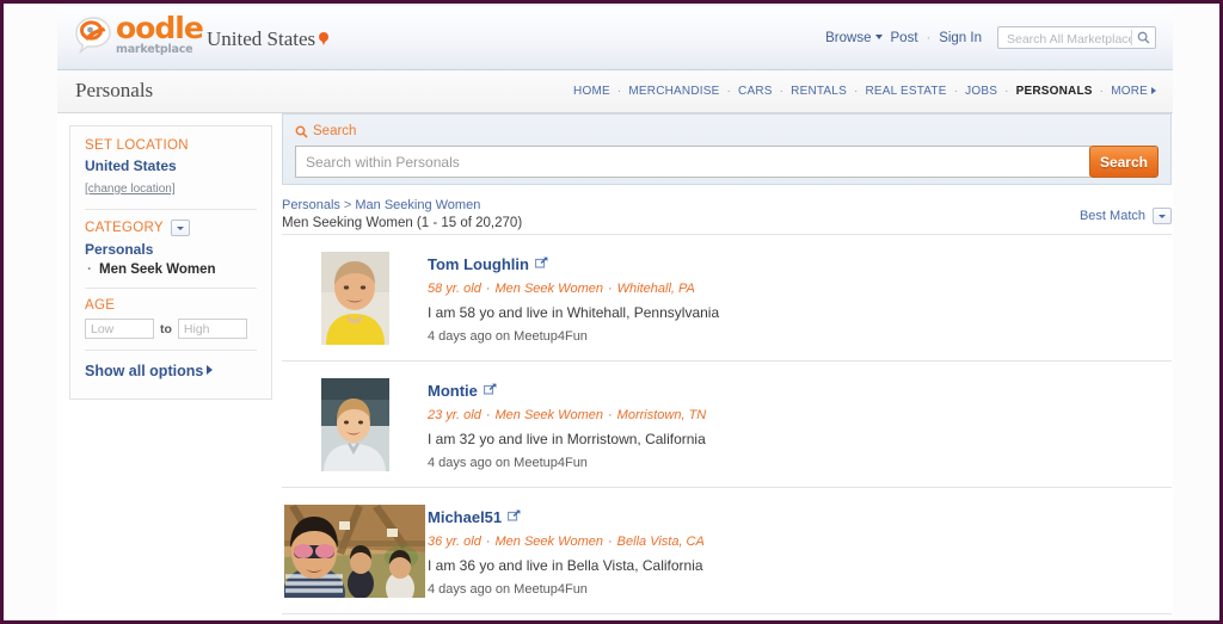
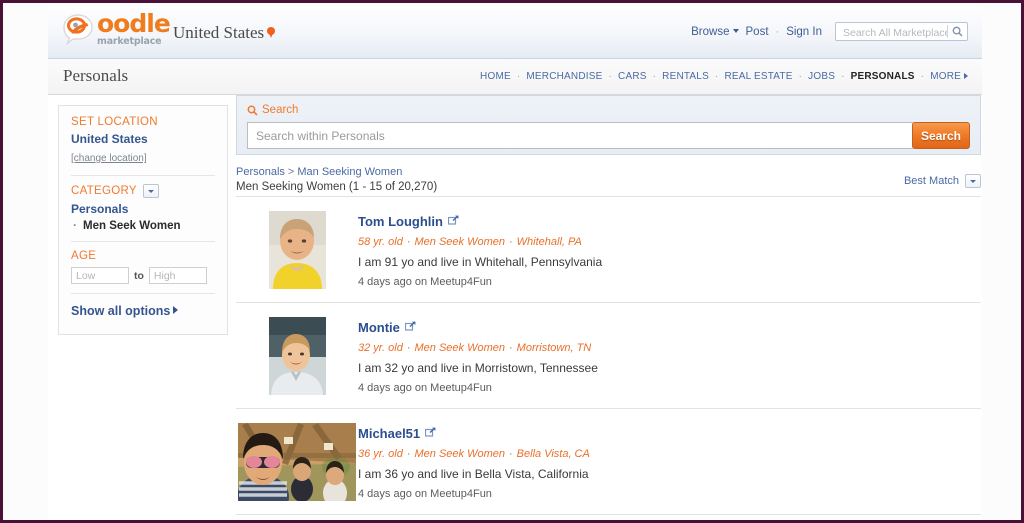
  oodle
  marketplace
  United States
  Browse
  Post
  ·
  Sign In
  Search All Marketplac
  Personals
  HOME
  ·
  MERCHANDISE
  ·
  CARS
  ·
  RENTALS
  ·
  REAL ESTATE
  ·
  JOBS
  ·
  PERSONALS
  ·
  MORE
  SET LOCATION
  United States
  [change location]
  CATEGORY
  Personals
  ·
  Men Seek Women
  AGE
  Low
  to
  High
  Show all options
  Search
  Search within Personals
  Search
  Personals > Man Seeking Women
  Men Seeking Women (1 - 15 of 20,270)
  Best Match
  Tom Loughlin
  58 yr. old · Men Seek Women · Whitehall, PA
- I am 58 yo and live in Whitehall, Pennsylvania
+ I am 91 yo and live in Whitehall, Pennsylvania
  4 days ago on Meetup4Fun
  Montie
- 23 yr. old · Men Seek Women · Morristown, TN
+ 32 yr. old · Men Seek Women · Morristown, TN
- I am 32 yo and live in Morristown, California
+ I am 32 yo and live in Morristown, Tennessee
  4 days ago on Meetup4Fun
  Michael51
  36 yr. old · Men Seek Women · Bella Vista, CA
  I am 36 yo and live in Bella Vista, California
  4 days ago on Meetup4Fun
